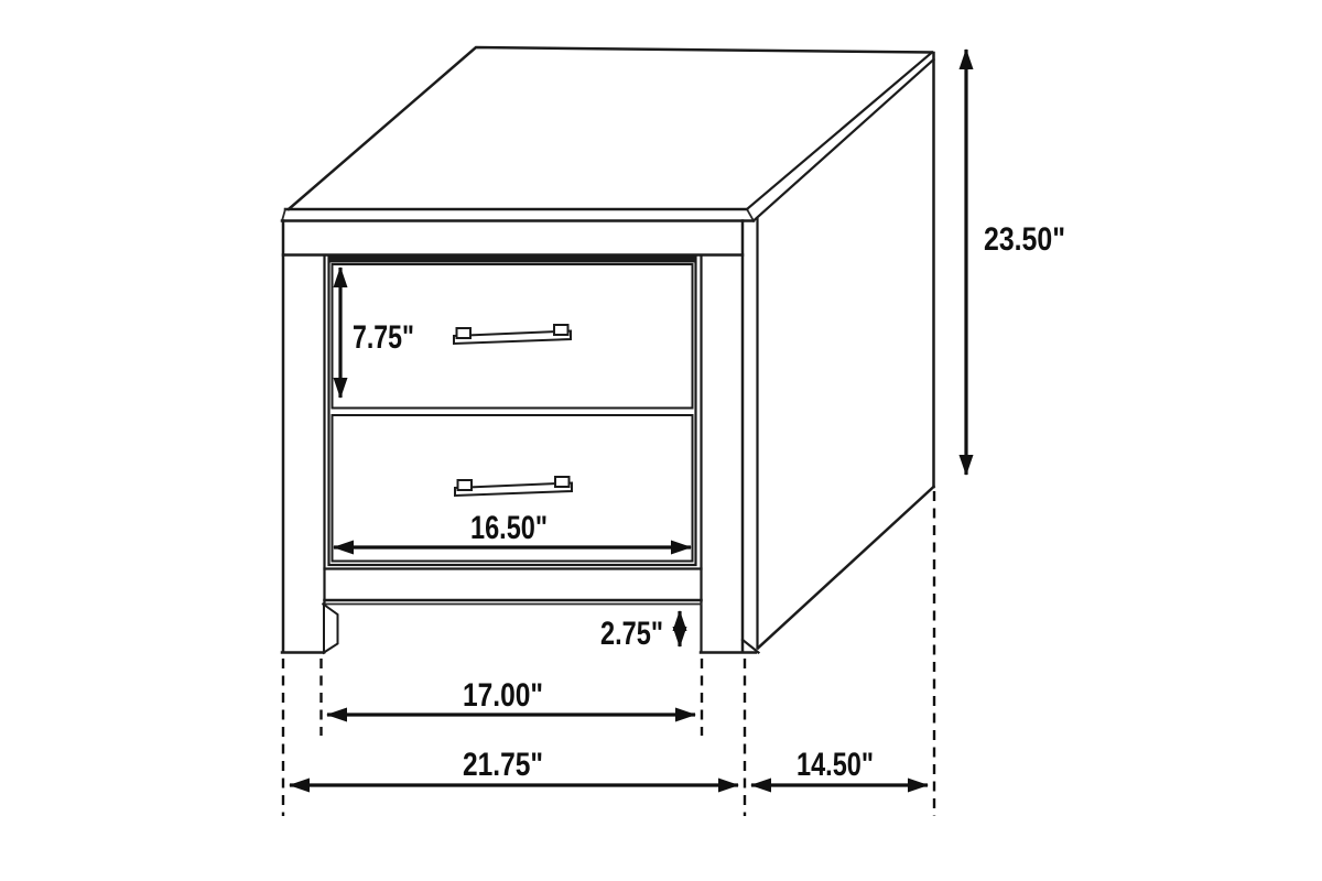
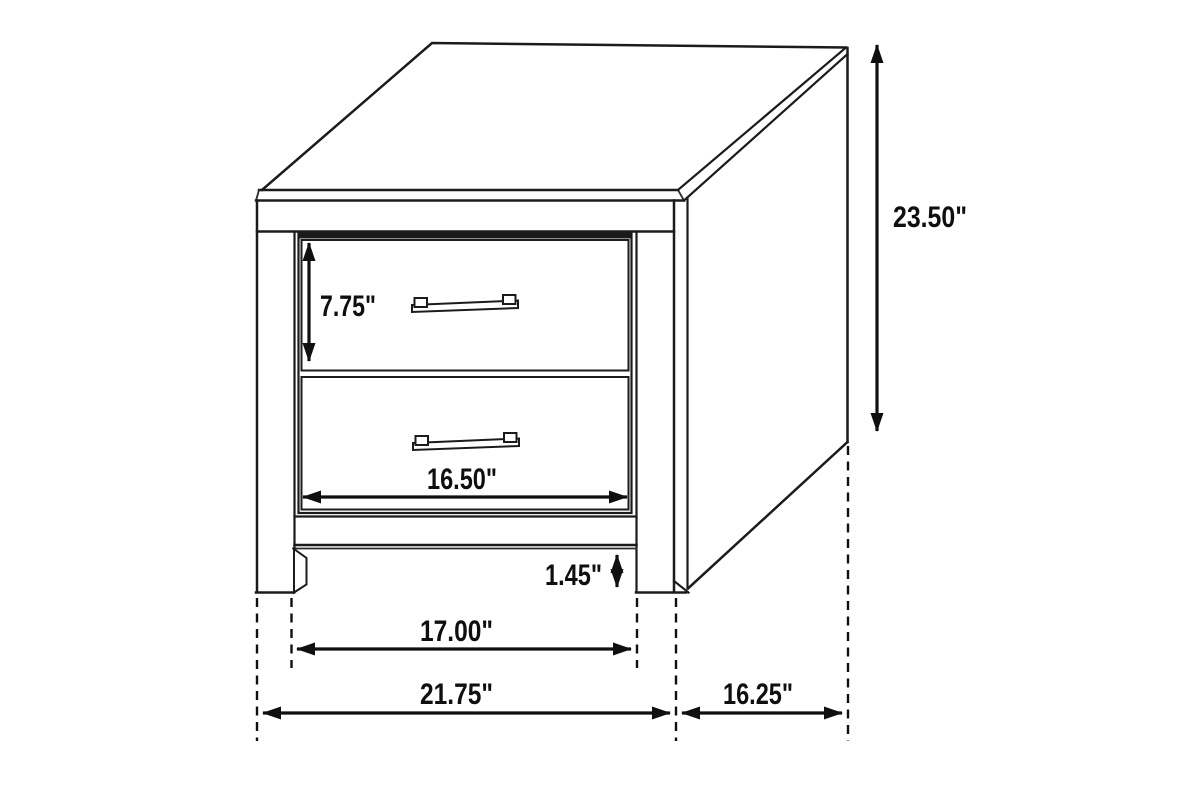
  23.50"
  7.75"
  16.50"
- 2.75"
+ 1.45"
  17.00"
  21.75"
- 14.50"
+ 16.25"
